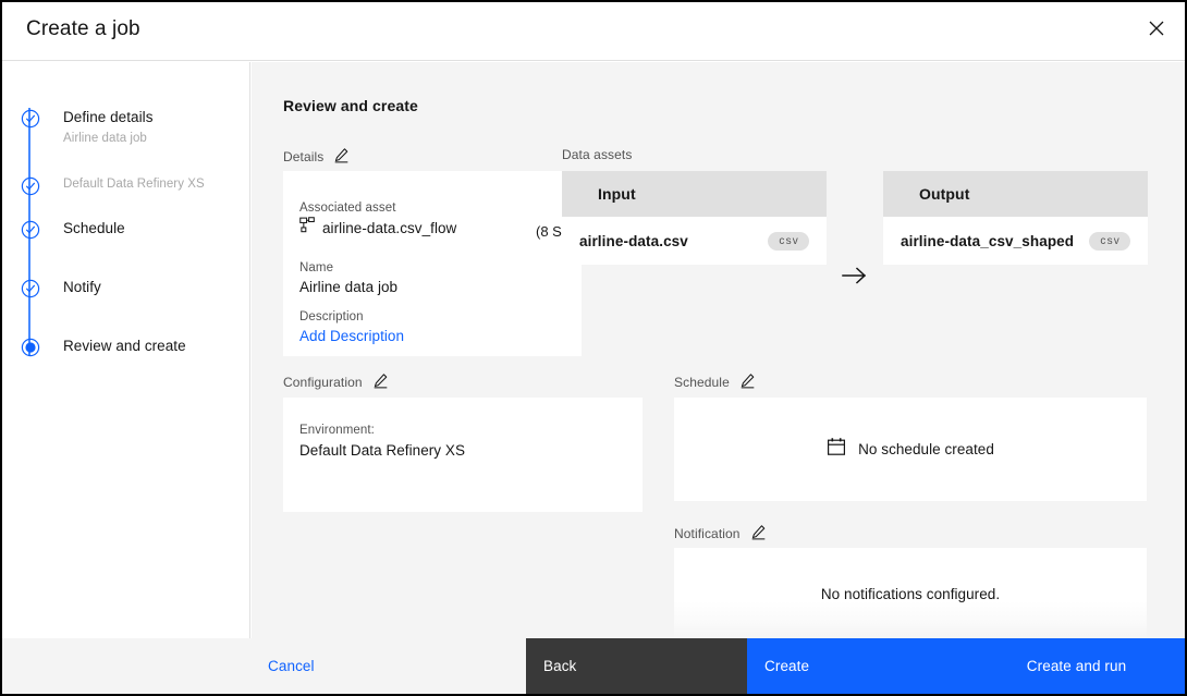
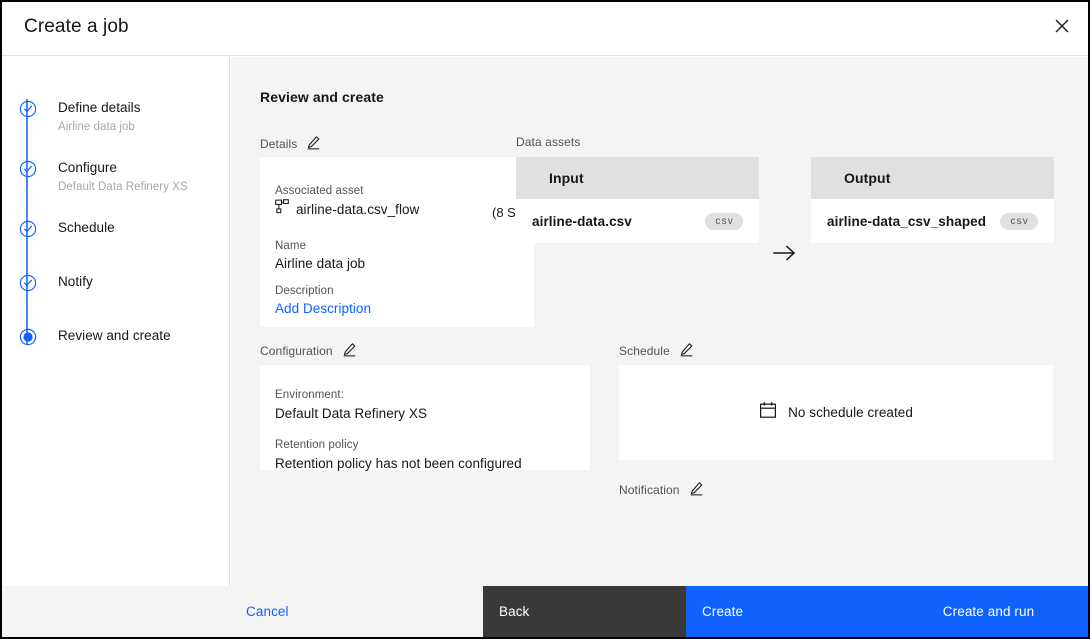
  Create a job
  Define details
  Airline data job
+ Configure
  Default Data Refinery XS
  Schedule
  Notify
  Review and create
  Review and create
  Details
  Associated asset
  airline-data.csv_flow
  Name
  Airline data job
  Description
  Add Description
  Data assets
  Input
  airline-data.csv
  csv
  Output
  airline-data_csv_shaped
  csv
  Configuration
  Environment:
  Default Data Refinery XS
+ Retention policy
+ Retention policy has not been configured
  Schedule
  No schedule created
  Notification
- No notifications configured.
  Cancel
  Back
  Create
  Create and run
